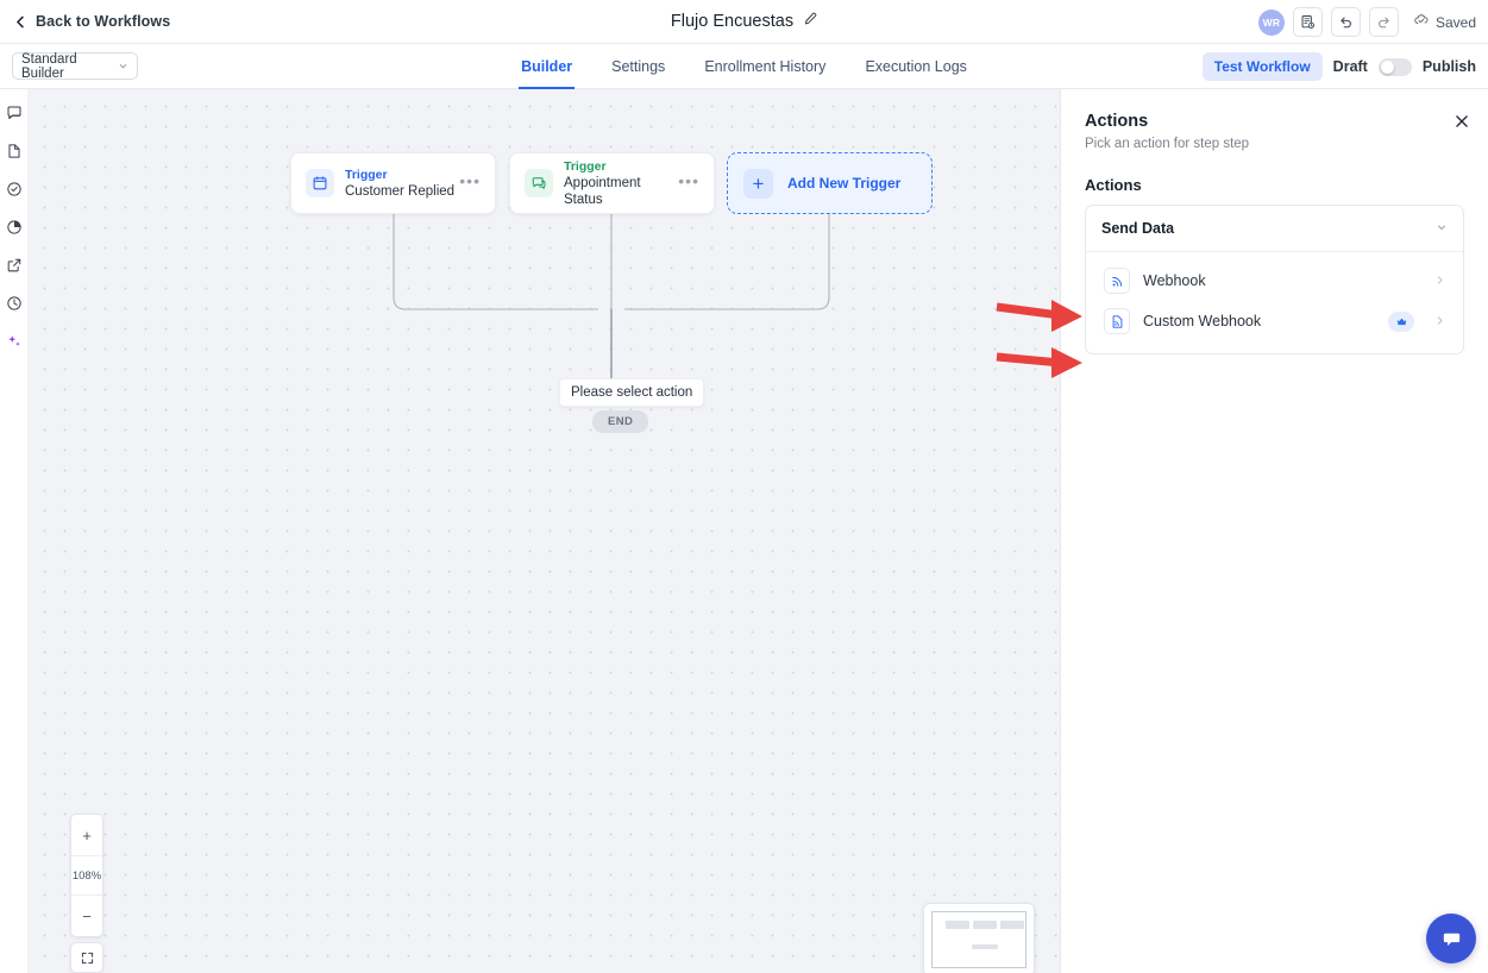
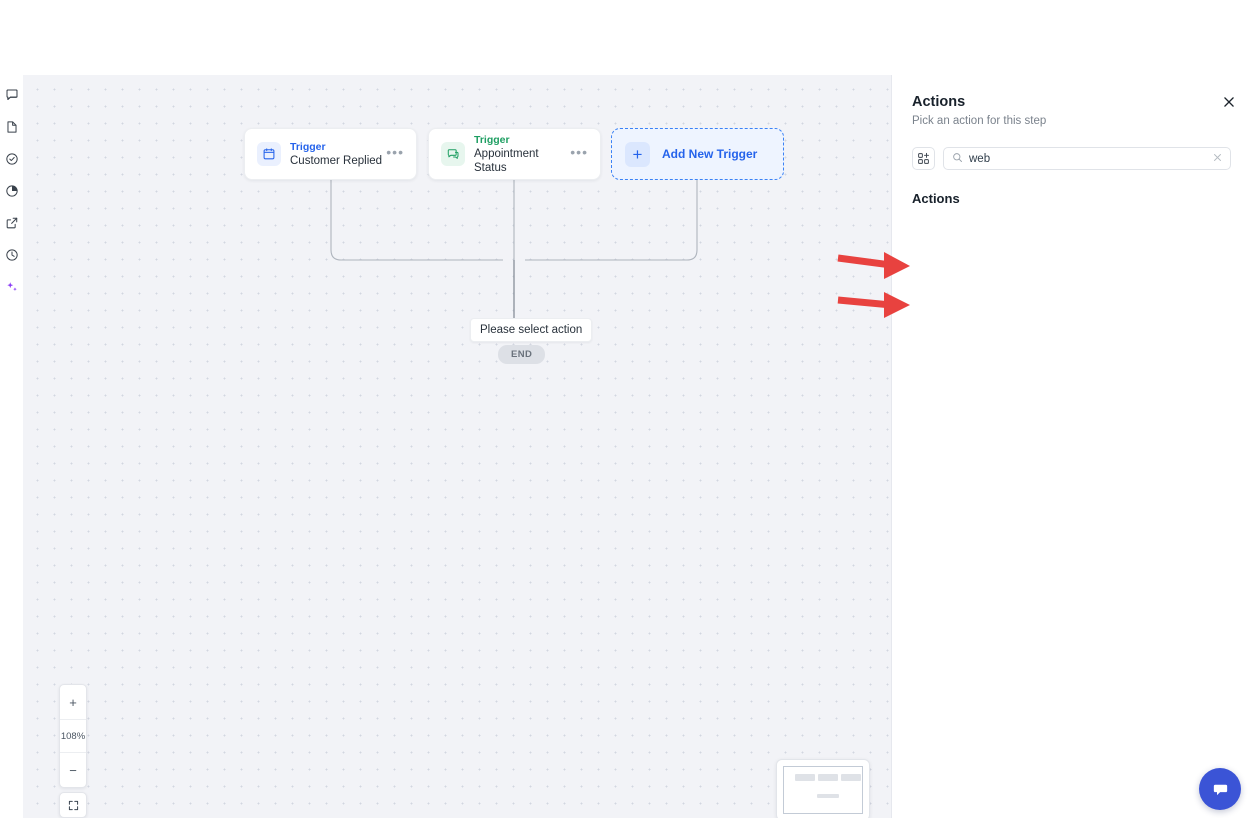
- Back to Workflows
- Flujo Encuestas
- WR
- Saved
- Standard Builder
- Builder
- Settings
- Enrollment History
- Execution Logs
- Test Workflow
- Draft
- Publish
  Trigger
  Customer Replied
  •••
  Trigger
  Appointment Status
  •••
  +
  Add New Trigger
  Please select action
  END
  +
  108%
  −
  Actions
- Pick an action for step step
+ Pick an action for this step
+ web
  Actions
- Send Data
- Webhook
- Custom Webhook
